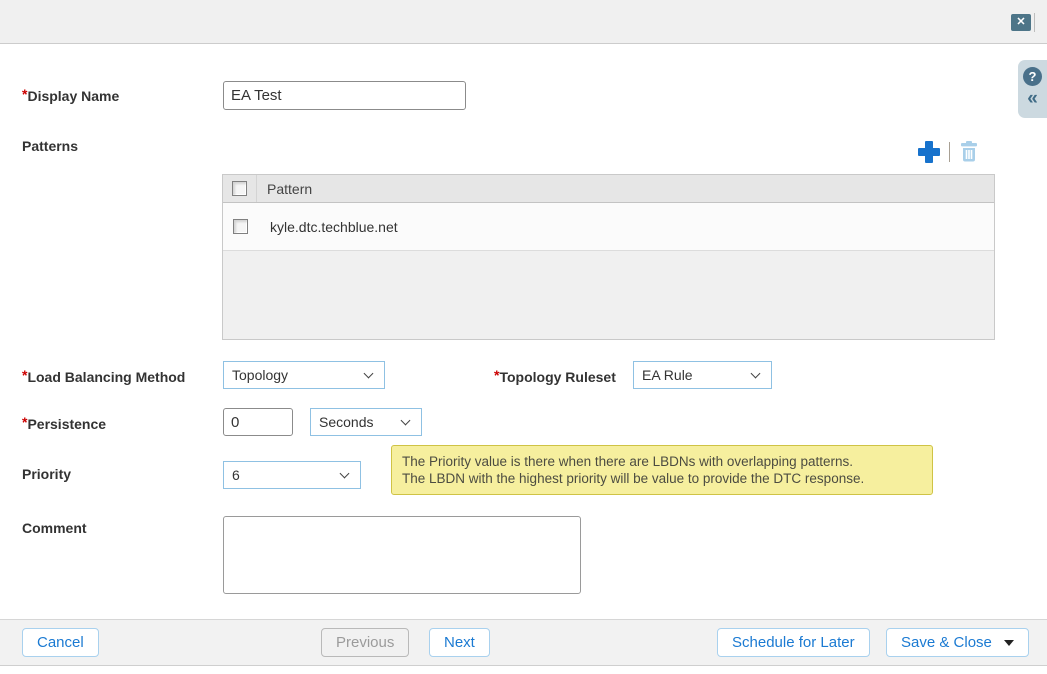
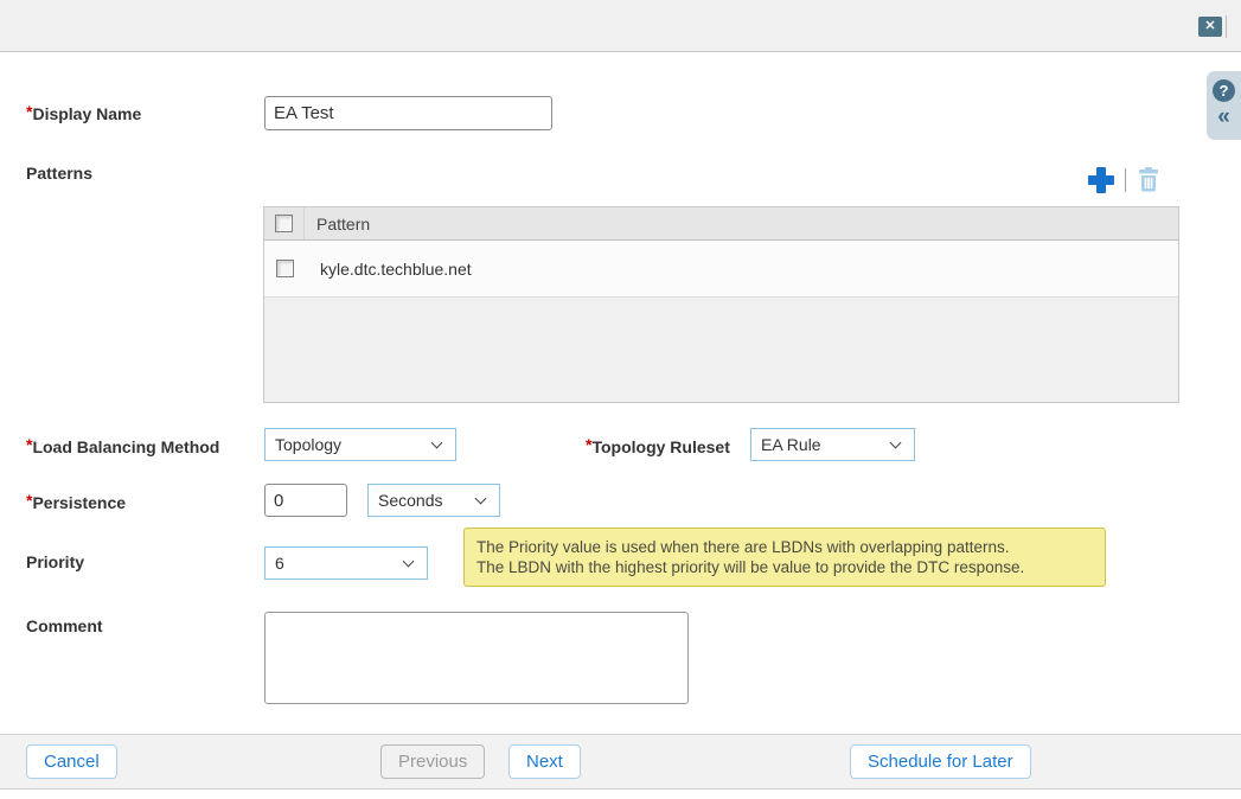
  ✕
  ?
  «
  *Display Name
  EA Test
  Patterns
  Pattern
  kyle.dtc.techblue.net
  *Load Balancing Method
  Topology
  *Topology Ruleset
  EA Rule
  *Persistence
  0
  Seconds
  Priority
  6
- The Priority value is there when there are LBDNs with overlapping patterns.
+ The Priority value is used when there are LBDNs with overlapping patterns.
  The LBDN with the highest priority will be value to provide the DTC response.
  Comment
  Cancel
  Previous
  Next
  Schedule for Later
- Save & Close
